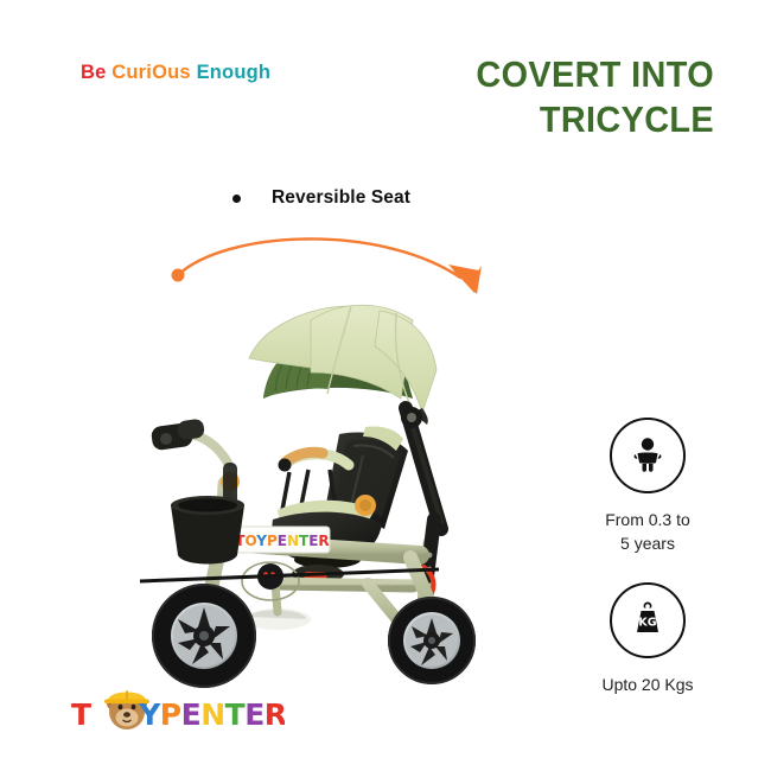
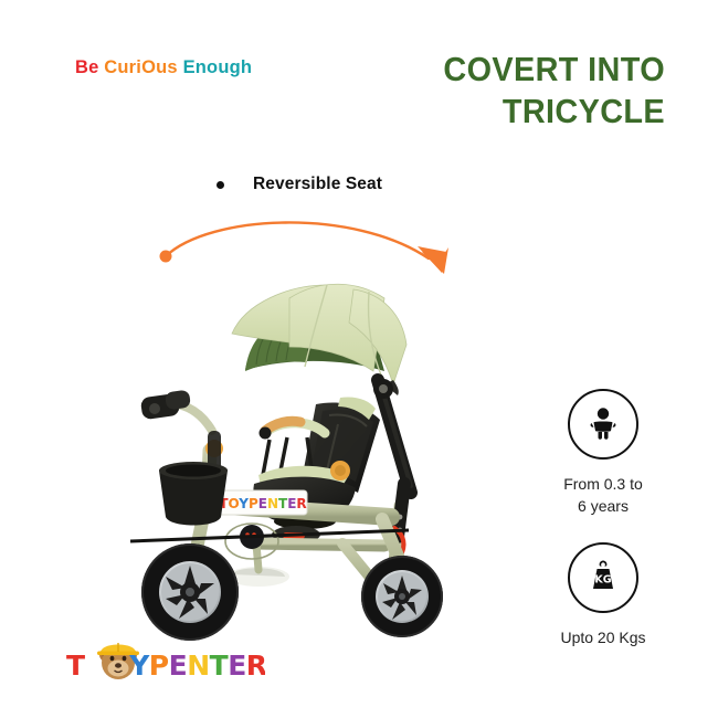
  Be CuriOus Enough
  COVERT INTO
  TRICYCLE
  Reversible Seat
  TOYPENTER
  From 0.3 to
- 5 years
+ 6 years
  KG
  Upto 20 Kgs
  T YPENTER
